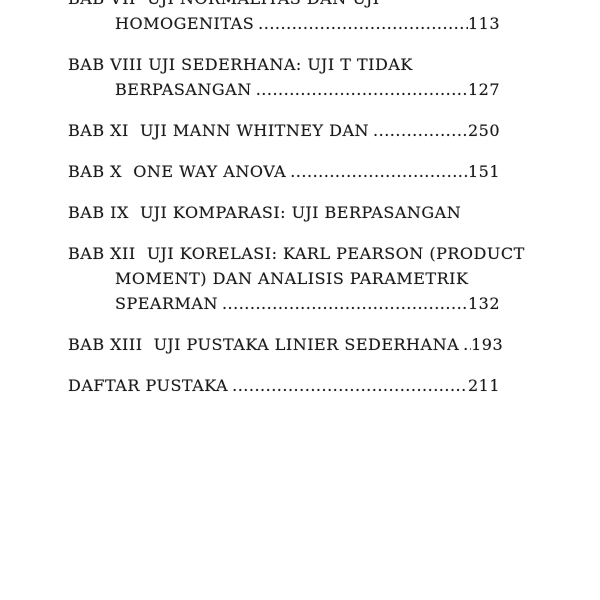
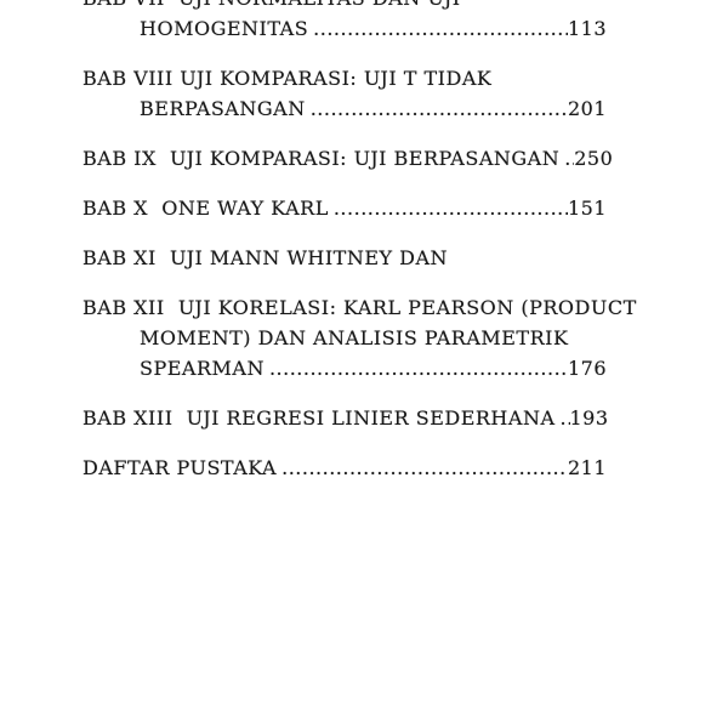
  HOMOGENITAS
  113
- BAB VIII UJI SEDERHANA: UJI T TIDAK
+ BAB VIII UJI KOMPARASI: UJI T TIDAK
  BERPASANGAN
- 127
+ 201
- BAB XI UJI MANN WHITNEY DAN
+ BAB IX UJI KOMPARASI: UJI BERPASANGAN
  250
- BAB X ONE WAY ANOVA
+ BAB X ONE WAY KARL
  151
- BAB IX UJI KOMPARASI: UJI BERPASANGAN
+ BAB XI UJI MANN WHITNEY DAN
  BAB XII UJI KORELASI: KARL PEARSON (PRODUCT
  MOMENT) DAN ANALISIS PARAMETRIK
  SPEARMAN
- 132
+ 176
- BAB XIII UJI PUSTAKA LINIER SEDERHANA
+ BAB XIII UJI REGRESI LINIER SEDERHANA
  193
  DAFTAR PUSTAKA
  211
